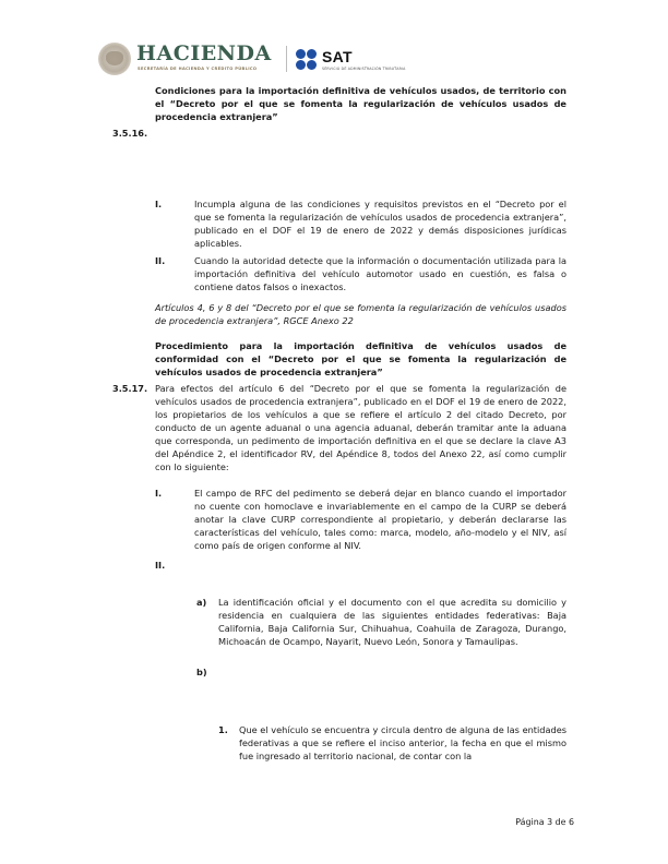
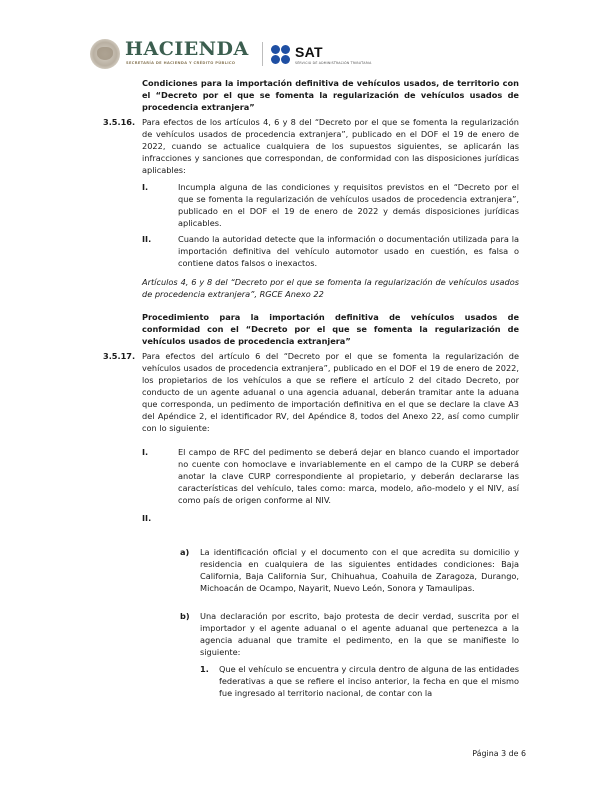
  HACIENDA
  SAT
  Condiciones para la importación definitiva de vehículos usados, de territorio con el “Decreto por el que se fomenta la regularización de vehículos usados de procedencia extranjera”
  3.5.16.
+ Para efectos de los artículos 4, 6 y 8 del “Decreto por el que se fomenta la regularización de vehículos usados de procedencia extranjera”, publicado en el DOF el 19 de enero de 2022, cuando se actualice cualquiera de los supuestos siguientes, se aplicarán las infracciones y sanciones que correspondan, de conformidad con las disposiciones jurídicas aplicables:
  I.
  Incumpla alguna de las condiciones y requisitos previstos en el “Decreto por el que se fomenta la regularización de vehículos usados de procedencia extranjera”, publicado en el DOF el 19 de enero de 2022 y demás disposiciones jurídicas aplicables.
  II.
  Cuando la autoridad detecte que la información o documentación utilizada para la importación definitiva del vehículo automotor usado en cuestión, es falsa o contiene datos falsos o inexactos.
  Artículos 4, 6 y 8 del “Decreto por el que se fomenta la regularización de vehículos usados de procedencia extranjera”, RGCE Anexo 22
  Procedimiento para la importación definitiva de vehículos usados de conformidad con el “Decreto por el que se fomenta la regularización de vehículos usados de procedencia extranjera”
  3.5.17.
  Para efectos del artículo 6 del “Decreto por el que se fomenta la regularización de vehículos usados de procedencia extranjera”, publicado en el DOF el 19 de enero de 2022, los propietarios de los vehículos a que se refiere el artículo 2 del citado Decreto, por conducto de un agente aduanal o una agencia aduanal, deberán tramitar ante la aduana que corresponda, un pedimento de importación definitiva en el que se declare la clave A3 del Apéndice 2, el identificador RV, del Apéndice 8, todos del Anexo 22, así como cumplir con lo siguiente:
  I.
  El campo de RFC del pedimento se deberá dejar en blanco cuando el importador no cuente con homoclave e invariablemente en el campo de la CURP se deberá anotar la clave CURP correspondiente al propietario, y deberán declararse las características del vehículo, tales como: marca, modelo, año-modelo y el NIV, así como país de origen conforme al NIV.
  II.
  a)
- La identificación oficial y el documento con el que acredita su domicilio y residencia en cualquiera de las siguientes entidades federativas: Baja California, Baja California Sur, Chihuahua, Coahuila de Zaragoza, Durango, Michoacán de Ocampo, Nayarit, Nuevo León, Sonora y Tamaulipas.
+ La identificación oficial y el documento con el que acredita su domicilio y residencia en cualquiera de las siguientes entidades condiciones: Baja California, Baja California Sur, Chihuahua, Coahuila de Zaragoza, Durango, Michoacán de Ocampo, Nayarit, Nuevo León, Sonora y Tamaulipas.
  b)
+ Una declaración por escrito, bajo protesta de decir verdad, suscrita por el importador y el agente aduanal o el agente aduanal que pertenezca a la agencia aduanal que tramite el pedimento, en la que se manifieste lo siguiente:
  1.
  Que el vehículo se encuentra y circula dentro de alguna de las entidades federativas a que se refiere el inciso anterior, la fecha en que el mismo fue ingresado al territorio nacional, de contar con la
  Página 3 de 6
